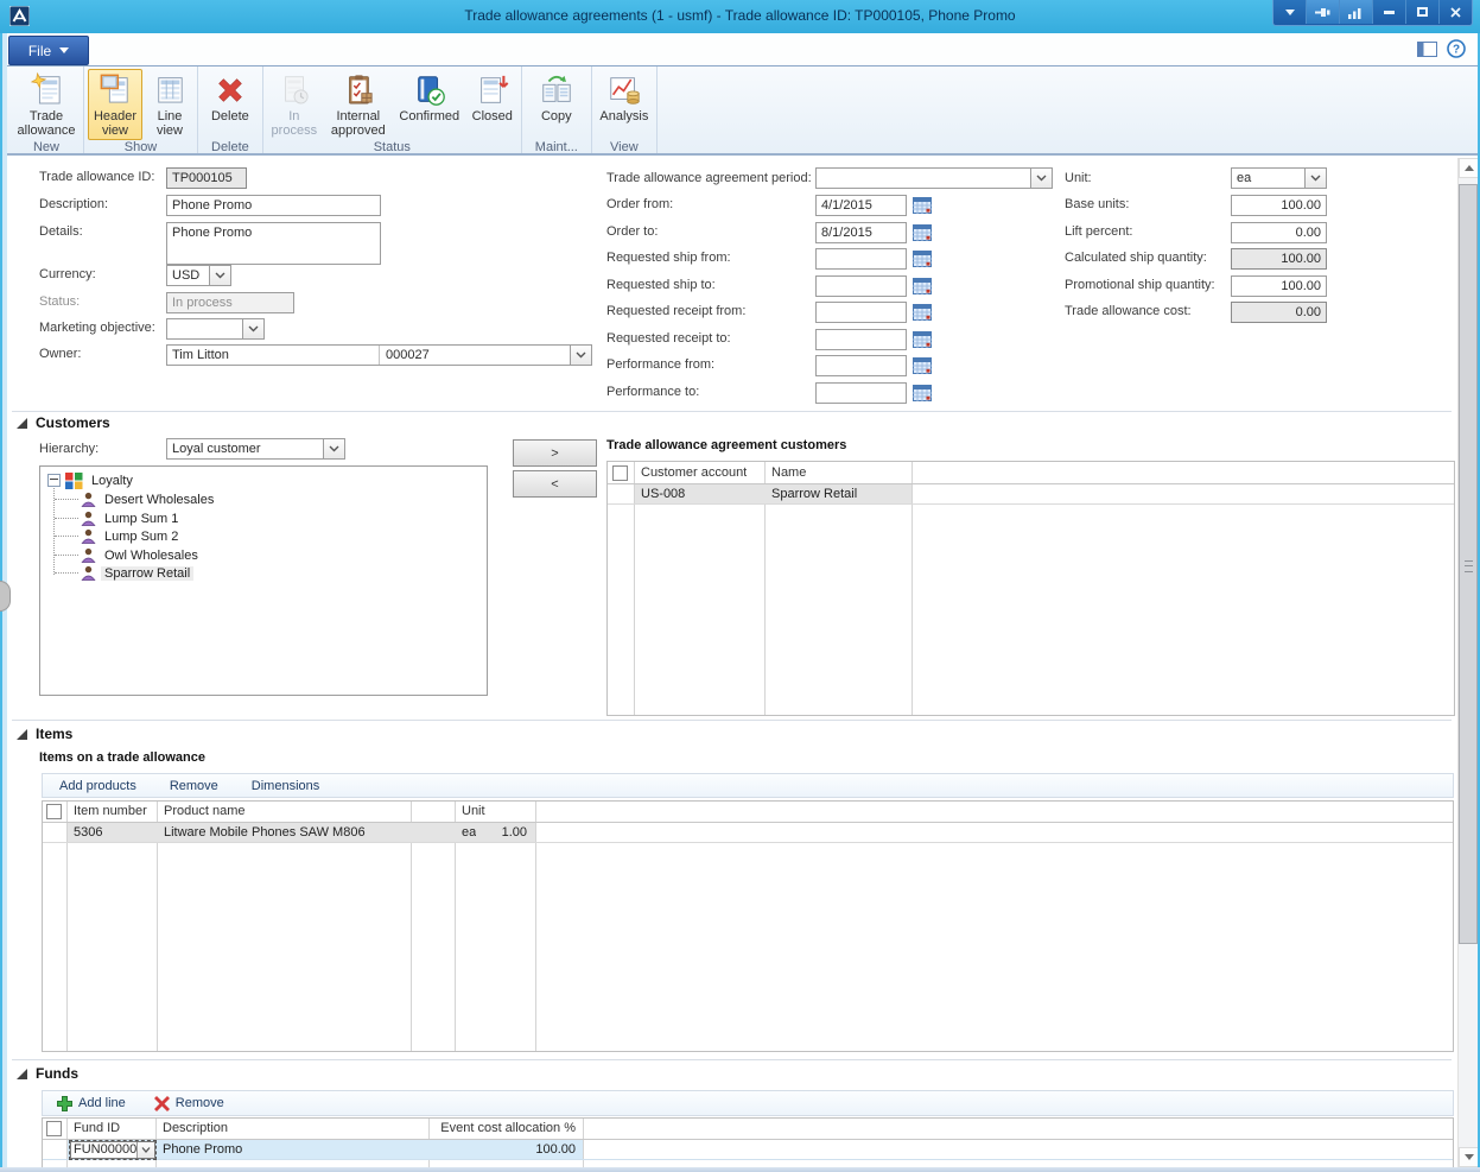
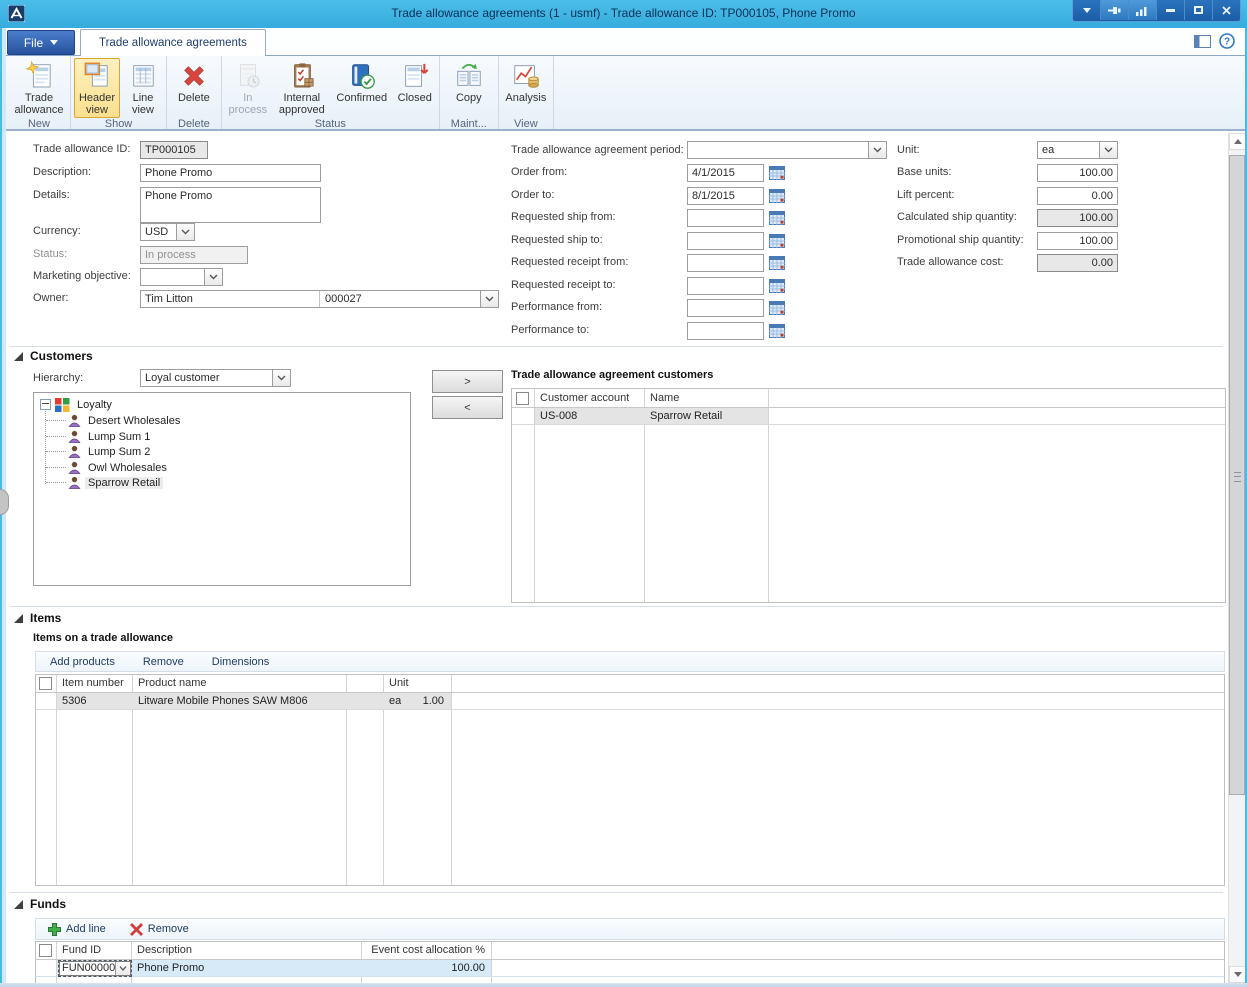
  Trade allowance agreements (1 - usmf) - Trade allowance ID: TP000105, Phone Promo
  File
+ Trade allowance agreements
  ?
  Trade allowance
  New
  Header view
  Line view
  Show
  Delete
  Delete
  In process
  Internal approved
  Confirmed
  Closed
  Status
  Copy
  Maint...
  Analysis
  View
  Trade allowance ID:
  TP000105
  Description:
  Phone Promo
  Details:
  Phone Promo
  Currency:
  USD
  Status:
  In process
  Marketing objective:
  Owner:
  Tim Litton
  000027
  Trade allowance agreement period:
  Order from:
  4/1/2015
  Order to:
  8/1/2015
  Requested ship from:
  Requested ship to:
  Requested receipt from:
  Requested receipt to:
  Performance from:
  Performance to:
  Unit:
  ea
  Base units:
  100.00
  Lift percent:
  0.00
  Calculated ship quantity:
  100.00
  Promotional ship quantity:
  100.00
  Trade allowance cost:
  0.00
  Customers
  Hierarchy:
  Loyal customer
  Loyalty
  Desert Wholesales
  Lump Sum 1
  Lump Sum 2
  Owl Wholesales
  Sparrow Retail
  >
  <
  Trade allowance agreement customers
  Customer account
  Name
  US-008
  Sparrow Retail
  Items
  Items on a trade allowance
  Add products
  Remove
  Dimensions
  Item number
  Product name
  Unit
  5306
  Litware Mobile Phones SAW M806
  ea
  1.00
  Funds
  Add line
  Remove
  Fund ID
  Description
  Event cost allocation %
  FUN00000
  Phone Promo
  100.00
